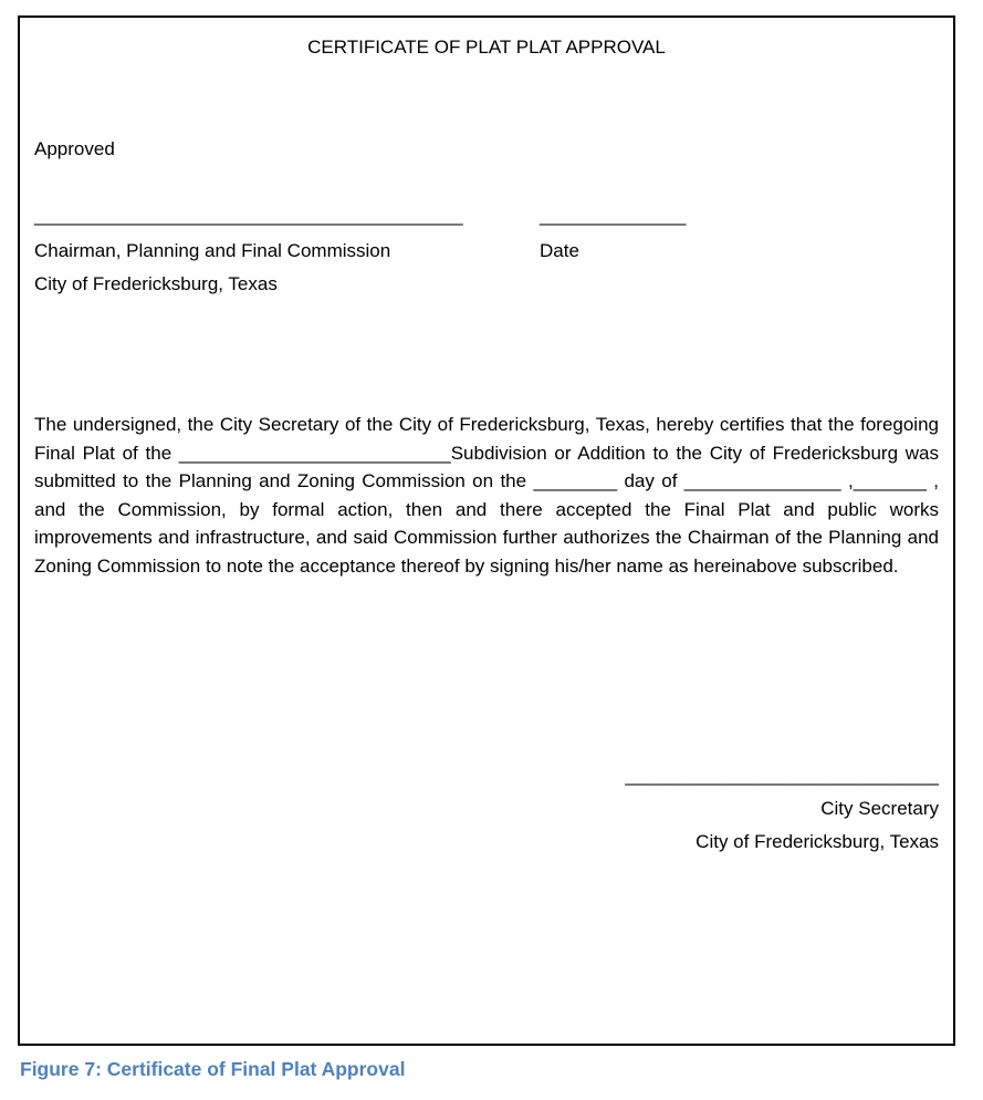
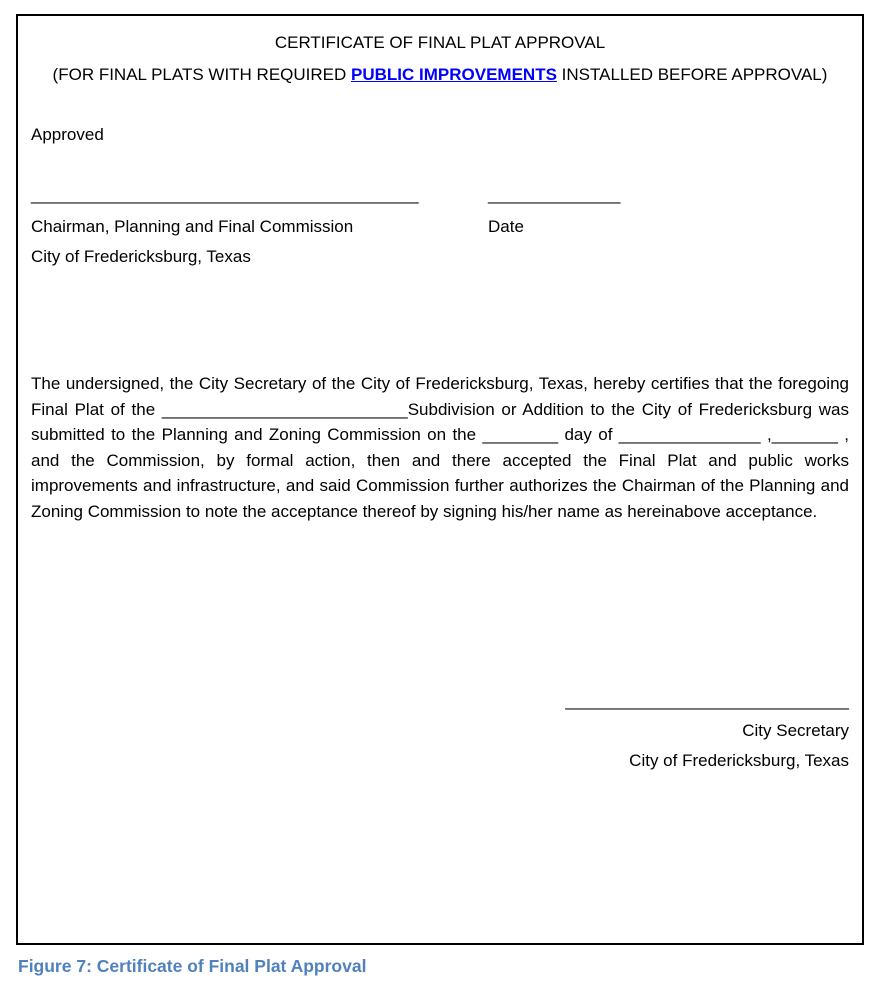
- CERTIFICATE OF PLAT PLAT APPROVAL
+ CERTIFICATE OF FINAL PLAT APPROVAL
+ (FOR FINAL PLATS WITH REQUIRED PUBLIC IMPROVEMENTS INSTALLED BEFORE APPROVAL)
  Approved
  _________________________________________
  ______________
  Chairman, Planning and Final Commission
  Date
  City of Fredericksburg, Texas
- The undersigned, the City Secretary of the City of Fredericksburg, Texas, hereby certifies that the foregoing Final Plat of the __________________________Subdivision or Addition to the City of Fredericksburg was submitted to the Planning and Zoning Commission on the ________ day of _______________ ,_______ , and the Commission, by formal action, then and there accepted the Final Plat and public works improvements and infrastructure, and said Commission further authorizes the Chairman of the Planning and Zoning Commission to note the acceptance thereof by signing his/her name as hereinabove subscribed.
+ The undersigned, the City Secretary of the City of Fredericksburg, Texas, hereby certifies that the foregoing Final Plat of the __________________________Subdivision or Addition to the City of Fredericksburg was submitted to the Planning and Zoning Commission on the ________ day of _______________ ,_______ , and the Commission, by formal action, then and there accepted the Final Plat and public works improvements and infrastructure, and said Commission further authorizes the Chairman of the Planning and Zoning Commission to note the acceptance thereof by signing his/her name as hereinabove acceptance.
  ______________________________
  City Secretary
  City of Fredericksburg, Texas
  Figure 7: Certificate of Final Plat Approval
